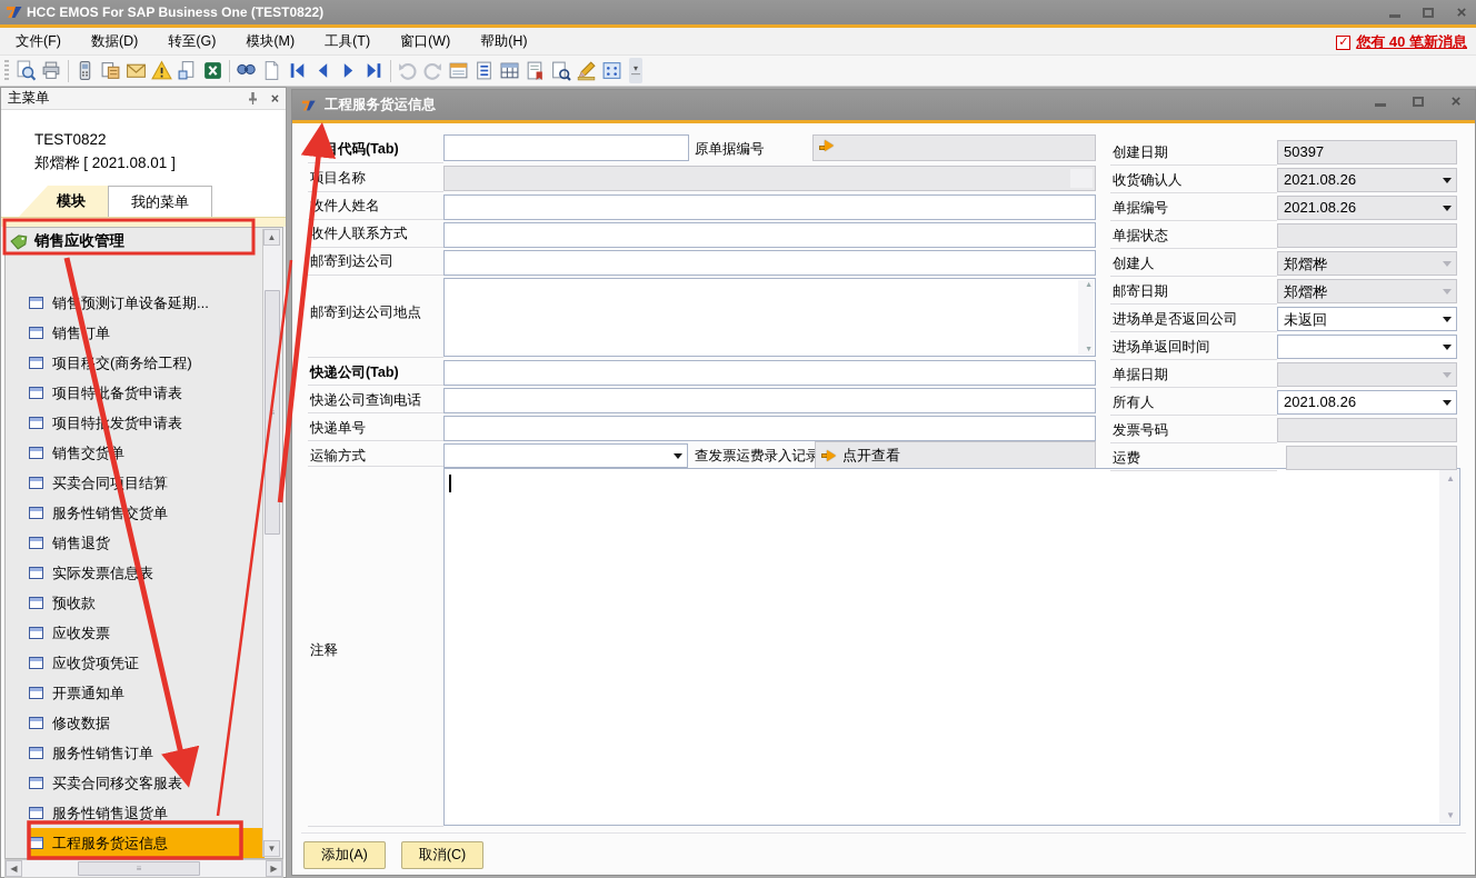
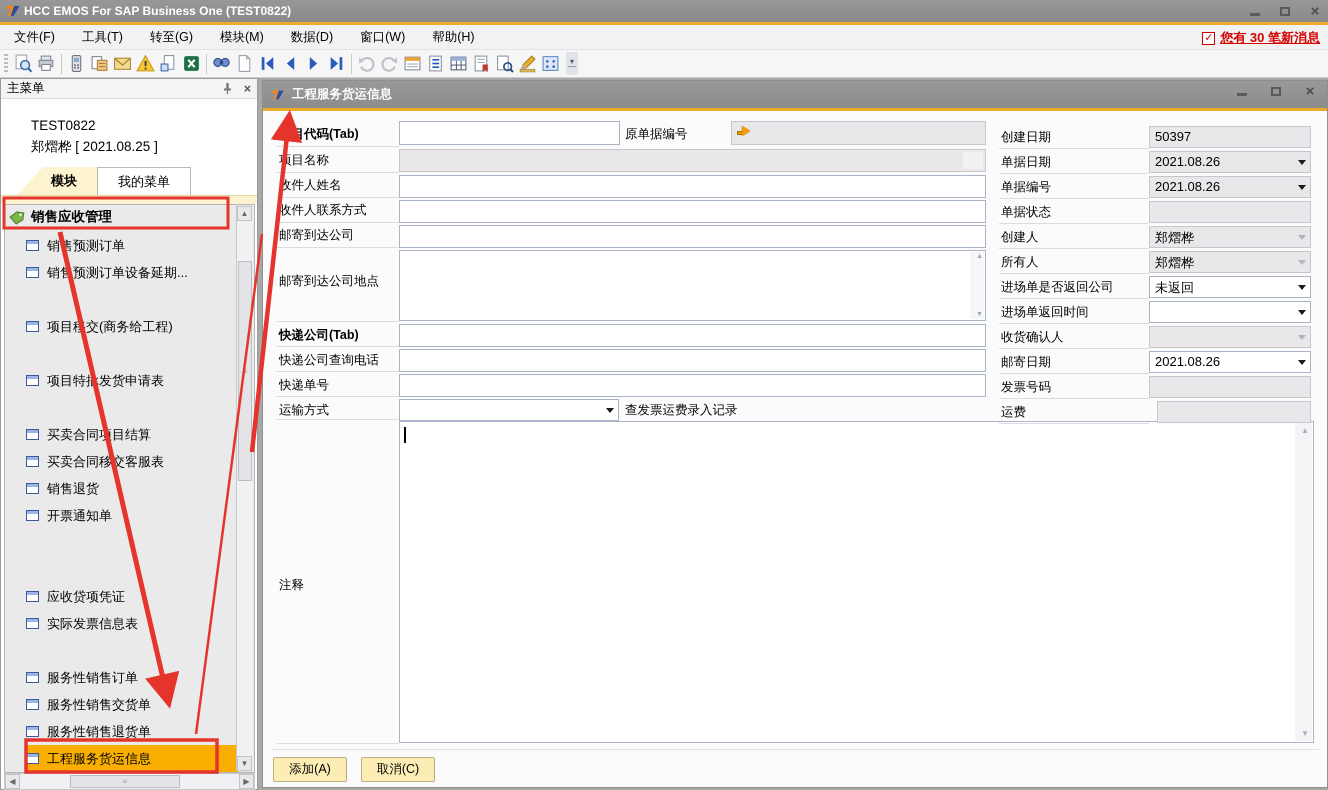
  HCC EMOS For SAP Business One (TEST0822)
  ×
  文件(F)
- 数据(D)
+ 工具(T)
  转至(G)
  模块(M)
- 工具(T)
+ 数据(D)
  窗口(W)
  帮助(H)
  ✓
- 您有 40 笔新消息
+ 您有 30 笔新消息
  ▾
  —
  主菜单
  ×
  TEST0822
- 郑熠桦 [ 2021.08.01 ]
+ 郑熠桦 [ 2021.08.25 ]
  模块
  我的菜单
  销售应收管理
+ 销售预测订单
  销售预测订单设备延期...
- 销售订单
  项目交(商务给工程)
- 项目特批备货申请表
  项目特发货申请表
- 销售交货单
  买卖合同目结算
- 服务性销售交货单
+ 买卖合同移交客服表
  销售退货
- 实际发票信息表
+ 开票通知单
- 预收款
- 应收发票
  应收贷项凭证
- 开票通知单
+ 实际发票信息表
- 修改数据
  服务性销售订单
- 买卖合同移交客服表
+ 服务性销售交货单
  服务性销售退货单
  工程服务货运信息
  ▲
  ▼
  ◀
  ≡
  ▶
  工程服务货运信息
  ×
  目代码(Tab)
  目名称
  收件人姓名
  收件人联系方式
  邮寄到达公司
  邮寄到达公司地点
  快递公司(Tab)
  快递公司查询电话
  快递单号
  运输方式
  注释
  原单据编号
  查发票运费录入记录
- 点开查看
  ▲
  ▼
  创建日期
- 收货确认人
+ 单据日期
  单据编号
  单据状态
  创建人
- 邮寄日期
+ 所有人
  进场单是否返回公司
  进场单返回时间
- 单据日期
+ 收货确认人
- 所有人
+ 邮寄日期
  发票号码
  运费
  50397
  2021.08.26
  2021.08.26
  郑熠桦
  郑熠桦
  未返回
  2021.08.26
  添加(A)
  取消(C)
